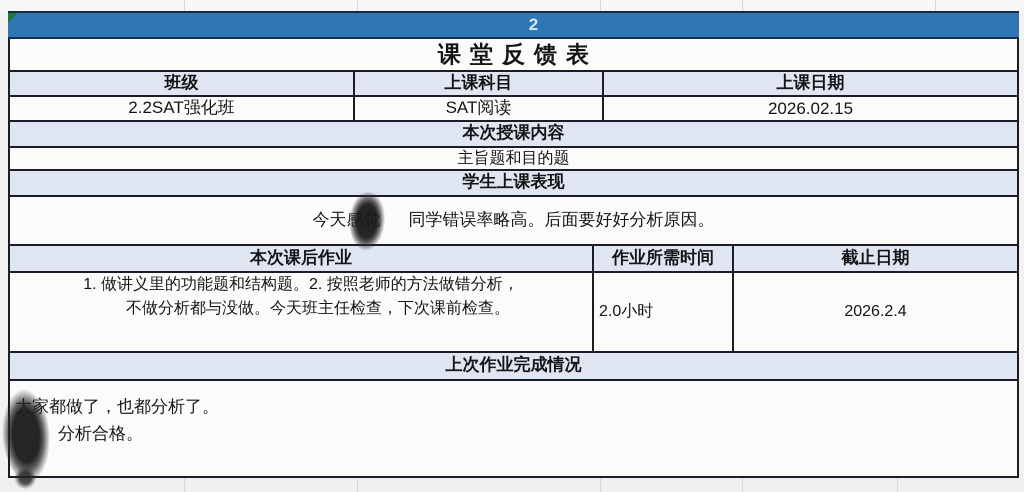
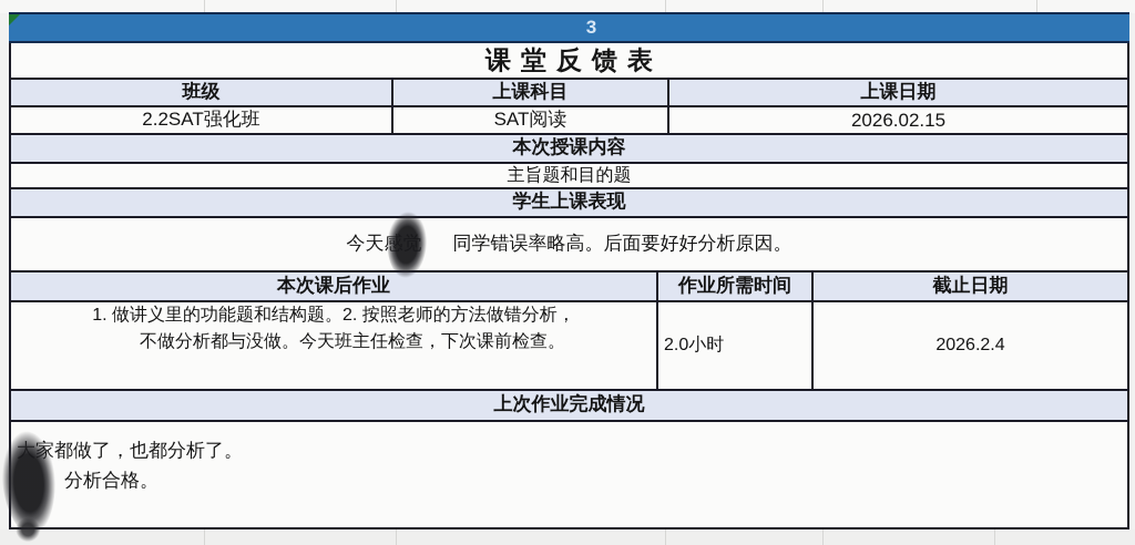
- 2
+ 3
  课堂反馈表
  班级
  上课科目
  上课日期
  2.2SAT强化班
  SAT阅读
  2026.02.15
  本次授课内容
  主旨题和目的题
  学生上课表现
  同学错误率略高。后面要好好分析原因。
  本次课后作业
  作业所需时间
  截止日期
  1. 做讲义里的功能题和结构题。2. 按照老师的方法做错分析，
  不做分析都与没做。今天班主任检查，下次课前检查。
  2.0小时
  2026.2.4
  上次作业完成情况
  都做了，也都分析了。
  分析合格。
